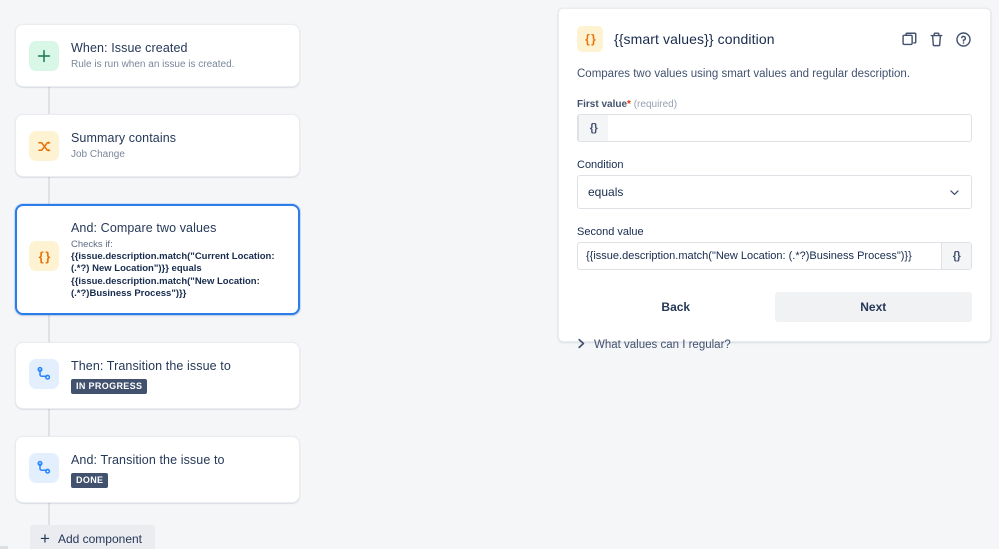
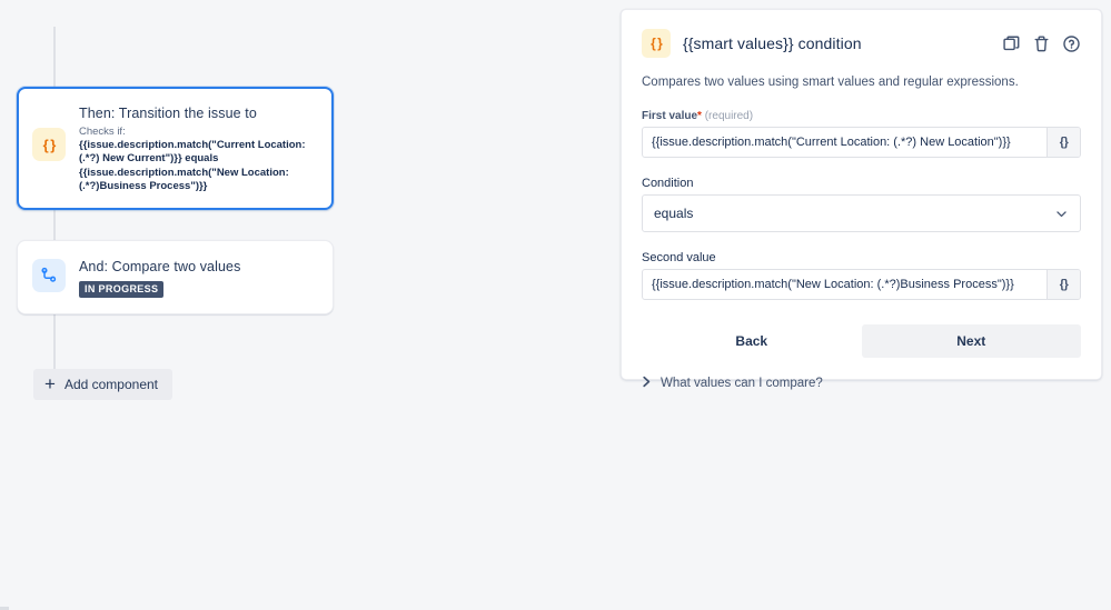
- When: Issue created
- Rule is run when an issue is created.
- Summary contains
- Job Change
  { }
- And: Compare two values
+ Then: Transition the issue to
  Checks if:
- {{issue.description.match("Current Location: (.*?) New Location")}} equals {{issue.description.match("New Location: (.*?)Business Process")}}
+ {{issue.description.match("Current Location: (.*?) New Current")}} equals {{issue.description.match("New Location: (.*?)Business Process")}}
- Then: Transition the issue to
+ And: Compare two values
  IN PROGRESS
- And: Transition the issue to
- DONE
  +
  Add component
  { }
  {{smart values}} condition
- Compares two values using smart values and regular description.
+ Compares two values using smart values and regular expressions.
  First value* (required)
+ {{issue.description.match("Current Location: (.*?) New Location")}}
  {}
  Condition
  equals
  Second value
  {{issue.description.match("New Location: (.*?)Business Process")}}
  {}
  Back
  Next
- What values can I regular?
+ What values can I compare?
